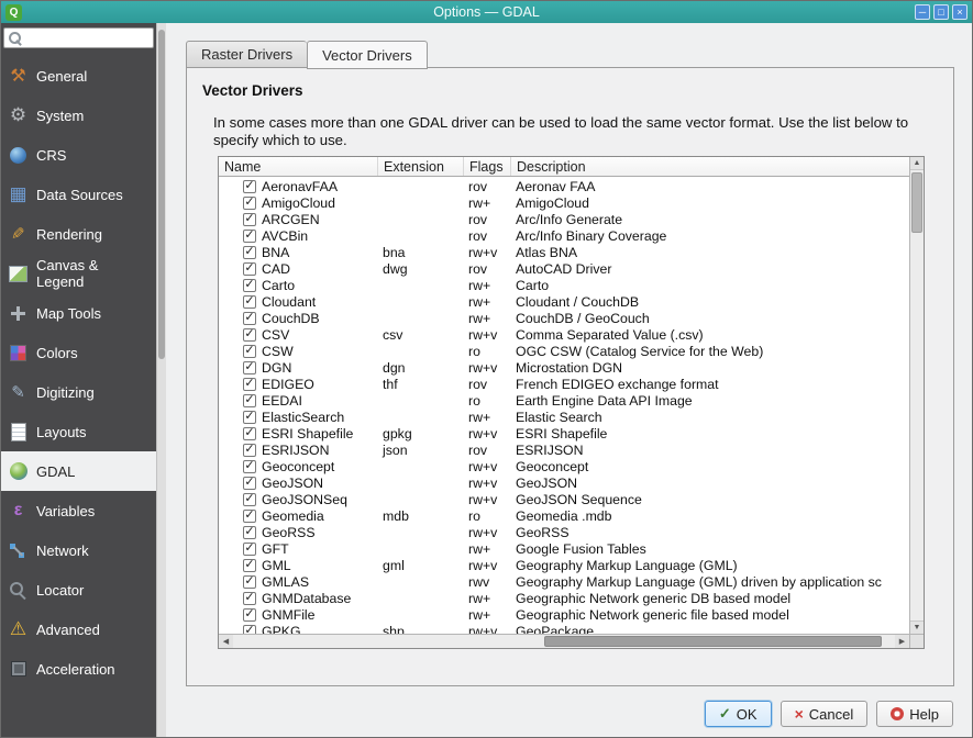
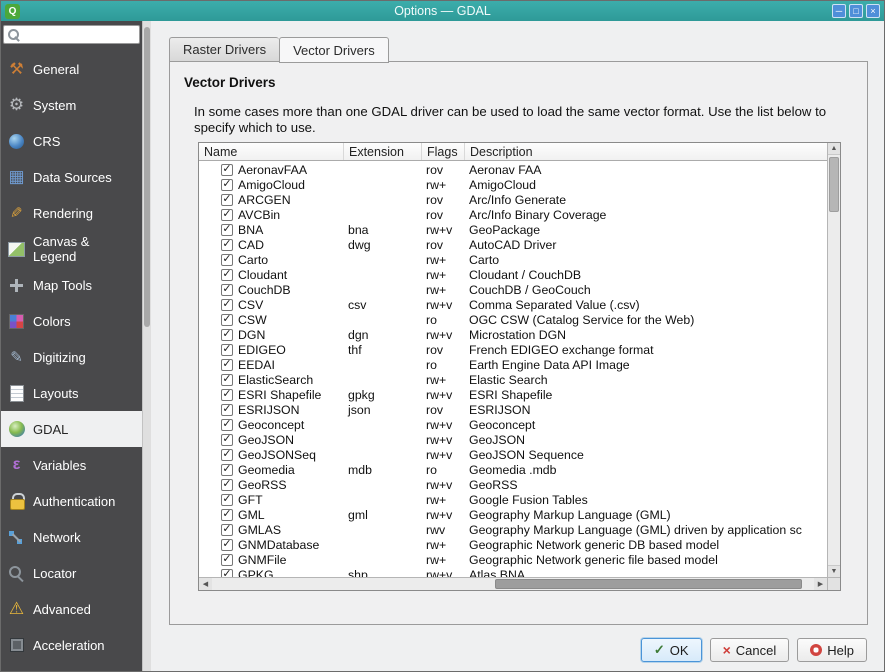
  Q
  Options — GDAL
  ─
  □
  ×
  General
  System
  CRS
  Data Sources
  Rendering
  Canvas & Legend
  Map Tools
  Colors
  Digitizing
  Layouts
  GDAL
  Variables
+ Authentication
  Network
  Locator
  Advanced
  Acceleration
  Raster Drivers
  Vector Drivers
  Vector Drivers
  In some cases more than one GDAL driver can be used to load the same vector format. Use the list below to specify which to use.
  Name
  Extension
  Flags
  Description
  ✓
  AeronavFAA
  rov
  Aeronav FAA
  ✓
  AmigoCloud
  rw+
  AmigoCloud
  ✓
  ARCGEN
  rov
  Arc/Info Generate
  ✓
  AVCBin
  rov
  Arc/Info Binary Coverage
  ✓
  BNA
  bna
  rw+v
- Atlas BNA
+ GeoPackage
  ✓
  CAD
  dwg
  rov
  AutoCAD Driver
  ✓
  Carto
  rw+
  Carto
  ✓
  Cloudant
  rw+
  Cloudant / CouchDB
  ✓
  CouchDB
  rw+
  CouchDB / GeoCouch
  ✓
  CSV
  csv
  rw+v
  Comma Separated Value (.csv)
  ✓
  CSW
  ro
  OGC CSW (Catalog Service for the Web)
  ✓
  DGN
  dgn
  rw+v
  Microstation DGN
  ✓
  EDIGEO
  thf
  rov
  French EDIGEO exchange format
  ✓
  EEDAI
  ro
  Earth Engine Data API Image
  ✓
  ElasticSearch
  rw+
  Elastic Search
  ✓
  ESRI Shapefile
  gpkg
  rw+v
  ESRI Shapefile
  ✓
  ESRIJSON
  json
  rov
  ESRIJSON
  ✓
  Geoconcept
  rw+v
  Geoconcept
  ✓
  GeoJSON
  rw+v
  GeoJSON
  ✓
  GeoJSONSeq
  rw+v
  GeoJSON Sequence
  ✓
  Geomedia
  mdb
  ro
  Geomedia .mdb
  ✓
  GeoRSS
  rw+v
  GeoRSS
  ✓
  GFT
  rw+
  Google Fusion Tables
  ✓
  GML
  gml
  rw+v
  Geography Markup Language (GML)
  ✓
  GMLAS
  rwv
  Geography Markup Language (GML) driven by application sc
  ✓
  GNMDatabase
  rw+
  Geographic Network generic DB based model
  ✓
  GNMFile
  rw+
  Geographic Network generic file based model
  ✓
  GPKG
  shp
  rw+v
- GeoPackage
+ Atlas BNA
  ✓
  OK
  ×
  Cancel
  Help
